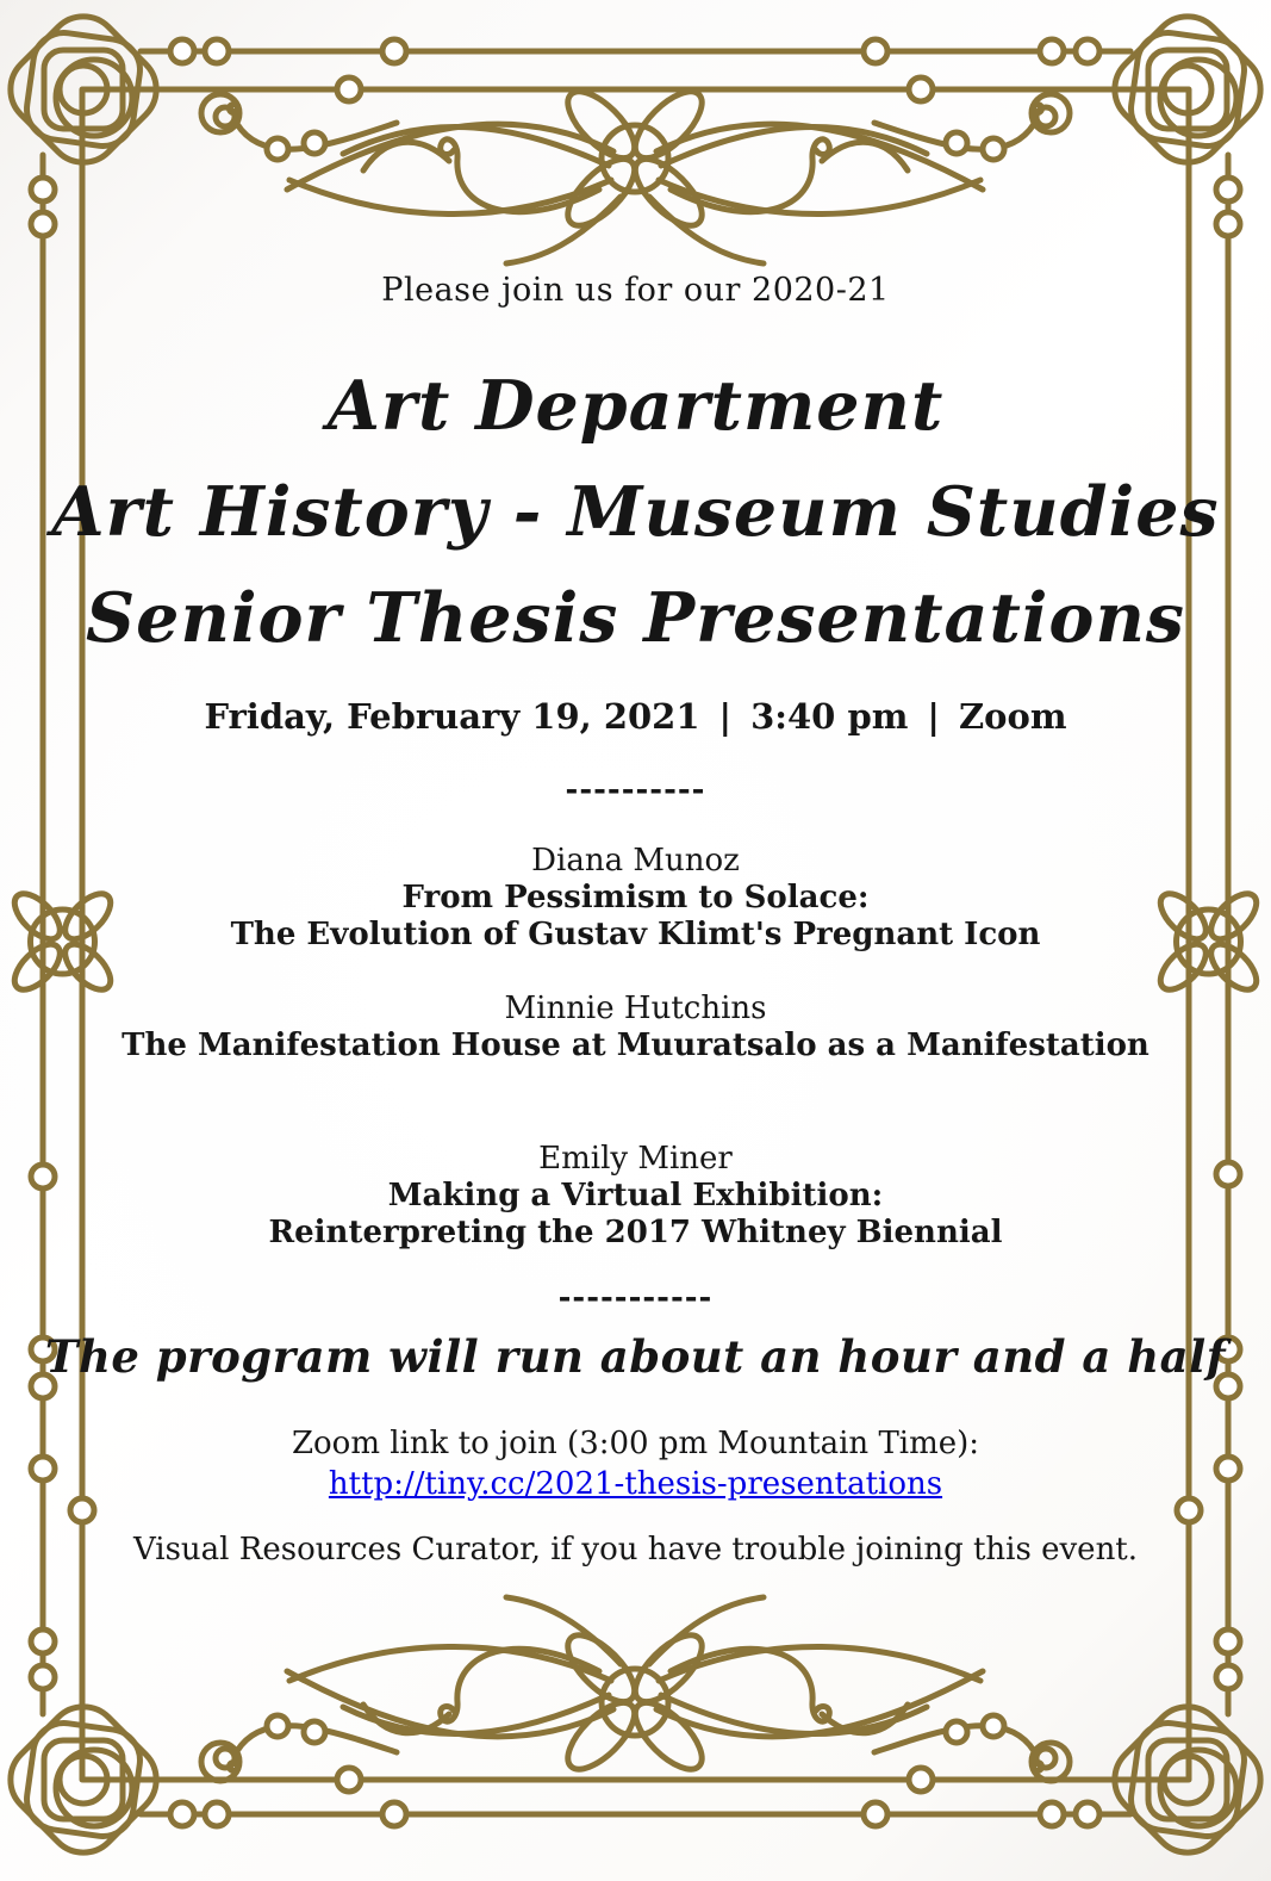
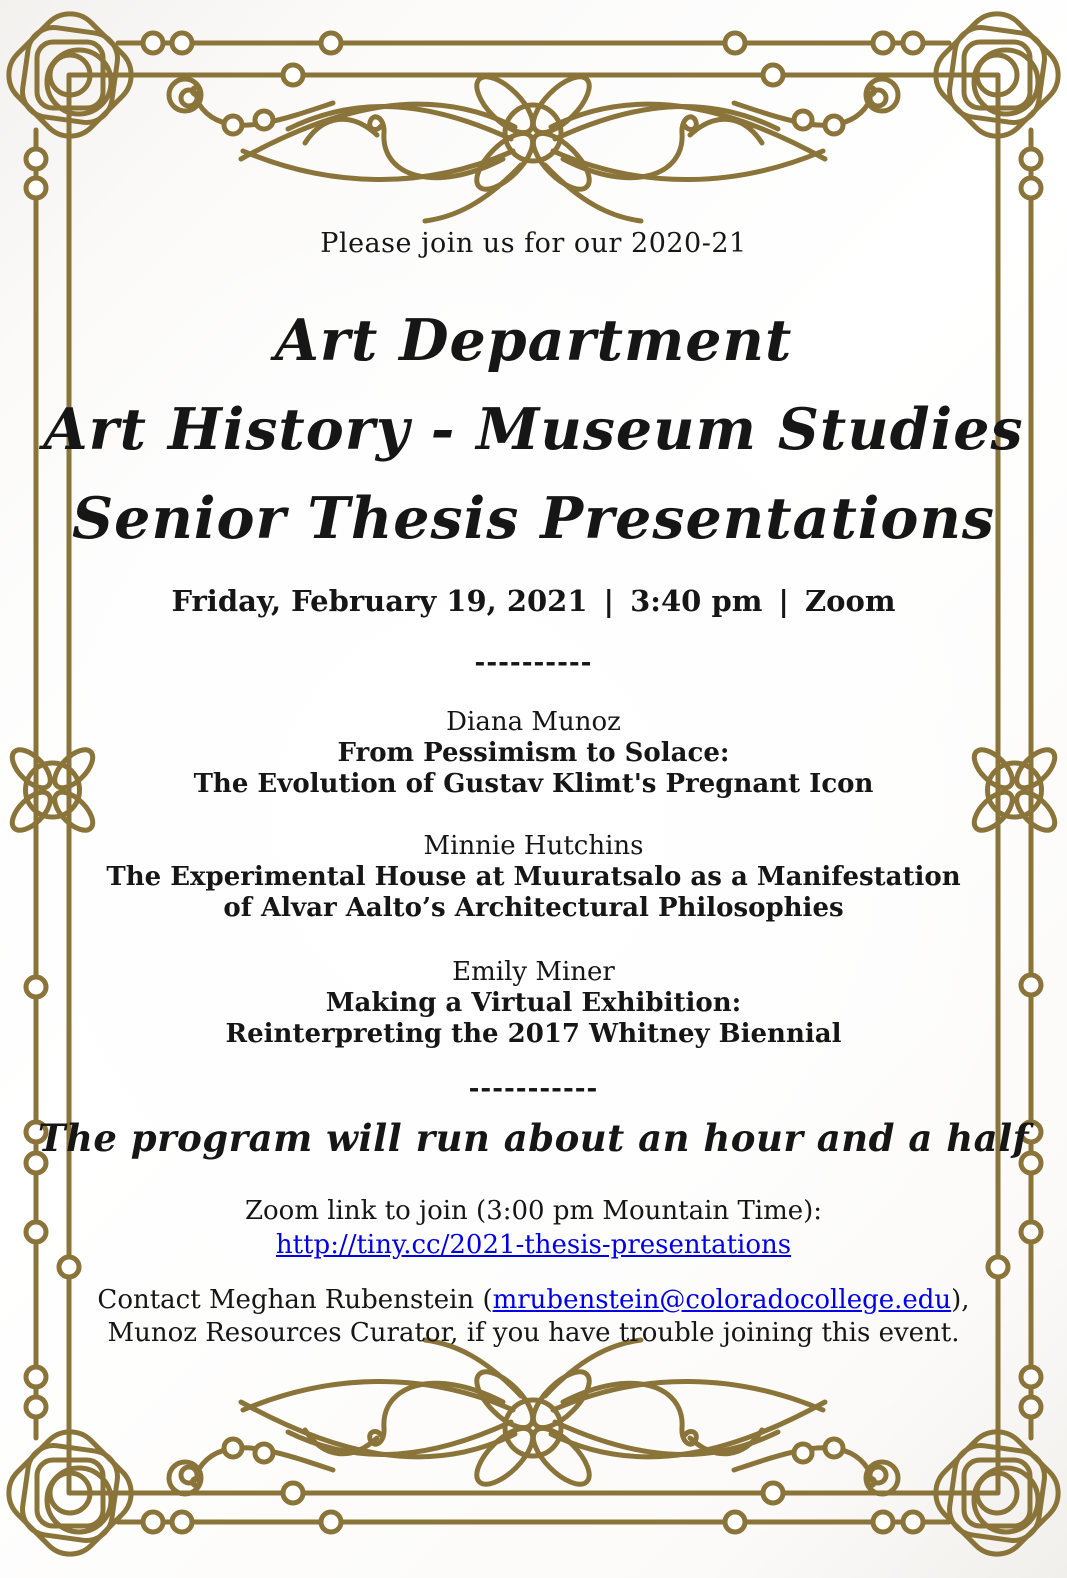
  Please join us for our 2020-21
  Art Department
  Art History - Museum Studies
  Senior Thesis Presentations
  Friday, February 19, 2021 | 3:40 pm | Zoom
  ----------
  Diana Munoz
  From Pessimism to Solace:
  The Evolution of Gustav Klimt's Pregnant Icon
  Minnie Hutchins
- The Manifestation House at Muuratsalo as a Manifestation
+ The Experimental House at Muuratsalo as a Manifestation
+ of Alvar Aalto’s Architectural Philosophies
  Emily Miner
  Making a Virtual Exhibition:
  Reinterpreting the 2017 Whitney Biennial
  -----------
  The program will run about an hour and a half
  Zoom link to join (3:00 pm Mountain Time):
  http://tiny.cc/2021-thesis-presentations
+ Contact Meghan Rubenstein (mrubenstein@coloradocollege.edu),
- Visual Resources Curator, if you have trouble joining this event.
+ Munoz Resources Curator, if you have trouble joining this event.
